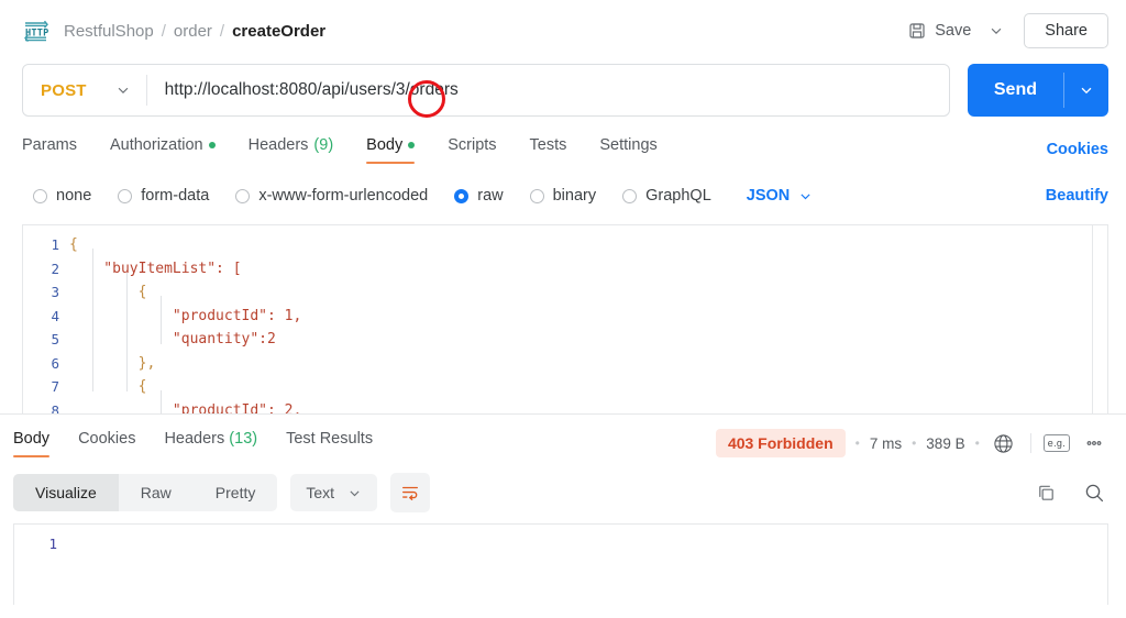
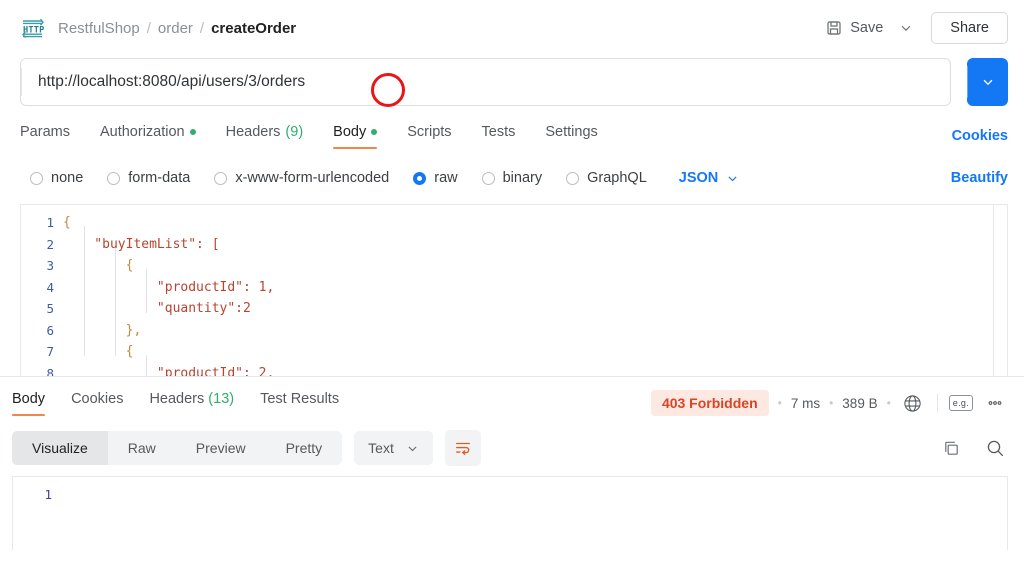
  HTTP
  RestfulShop
  /
  order
  /
  createOrder
  Save
  Share
- POST
  http://localhost:8080/api/users/3/orders
- Send
  Params
  Authorization
  Headers
  (9)
  Body
  Scripts
  Tests
  Settings
  Cookies
  none
  form-data
  x-www-form-urlencoded
  raw
  binary
  GraphQL
  JSON
  Beautify
  1
  2
  3
  4
  5
  6
  7
  8
  {
  "buyItemList": [
  {
  "productId": 1,
  "quantity":2
  },
  {
  "productId": 2,
  Body
  Cookies
  Headers (13)
  Test Results
  403 Forbidden
  •
  7 ms
  •
  389 B
  •
  e.g.
  Visualize
  Raw
+ Preview
  Pretty
  Text
  1
